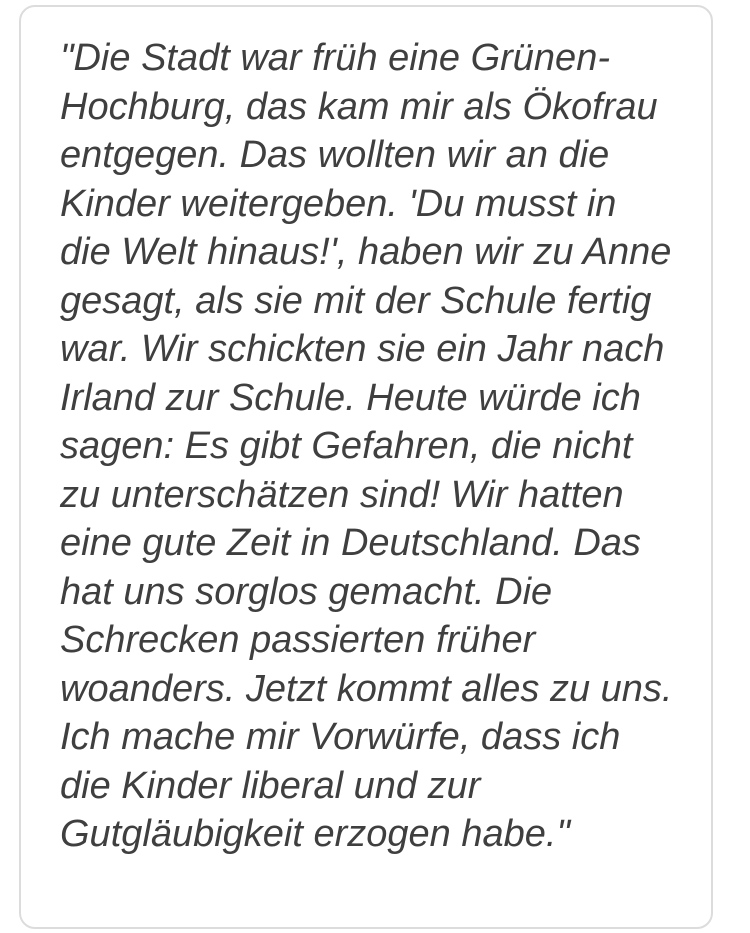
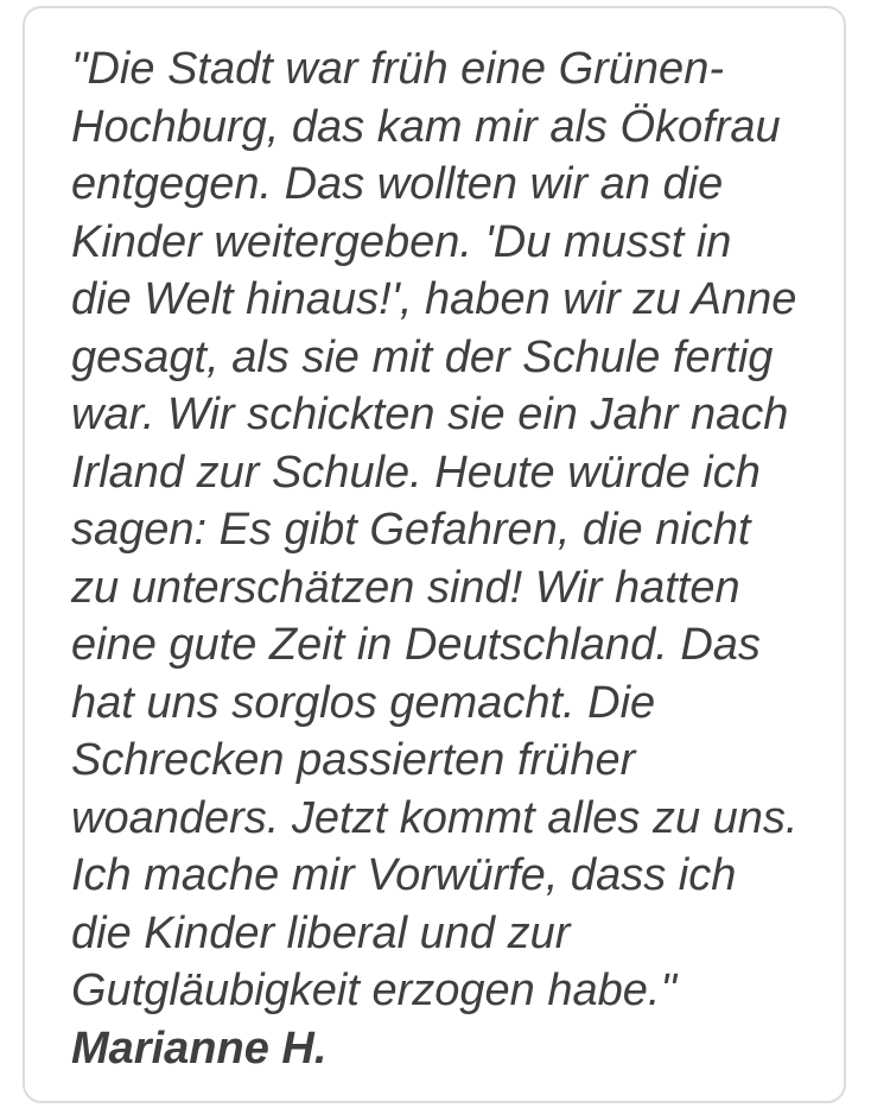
  "Die Stadt war früh eine Grünen-
  Hochburg, das kam mir als Ökofrau
  entgegen. Das wollten wir an die
  Kinder weitergeben. 'Du musst in
  die Welt hinaus!', haben wir zu Anne
  gesagt, als sie mit der Schule fertig
  war. Wir schickten sie ein Jahr nach
  Irland zur Schule. Heute würde ich
  sagen: Es gibt Gefahren, die nicht
  zu unterschätzen sind! Wir hatten
  eine gute Zeit in Deutschland. Das
  hat uns sorglos gemacht. Die
  Schrecken passierten früher
  woanders. Jetzt kommt alles zu uns.
  Ich mache mir Vorwürfe, dass ich
  die Kinder liberal und zur
  Gutgläubigkeit erzogen habe."
+ Marianne H.
